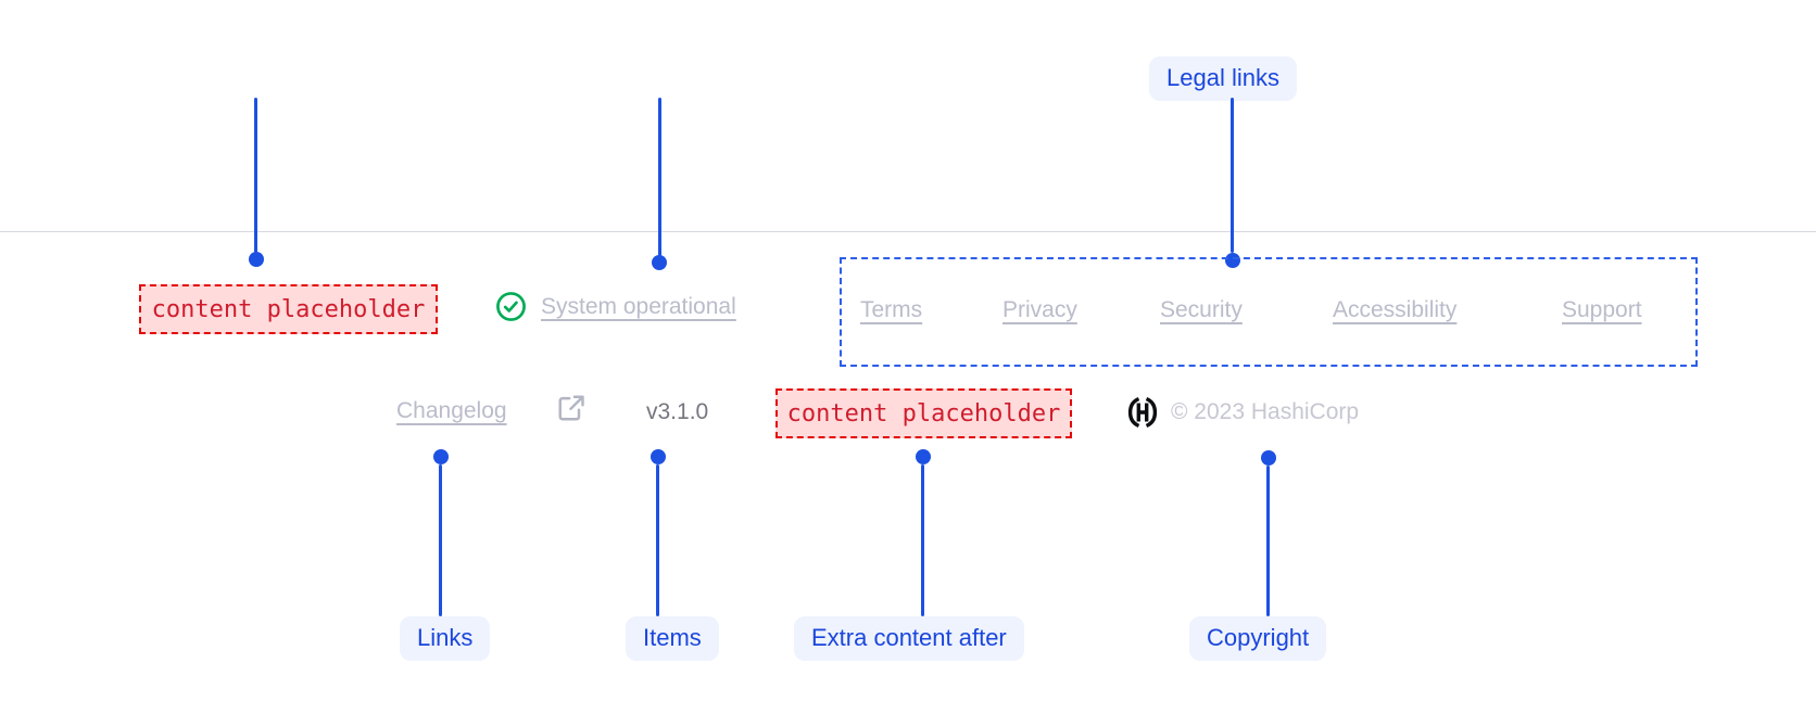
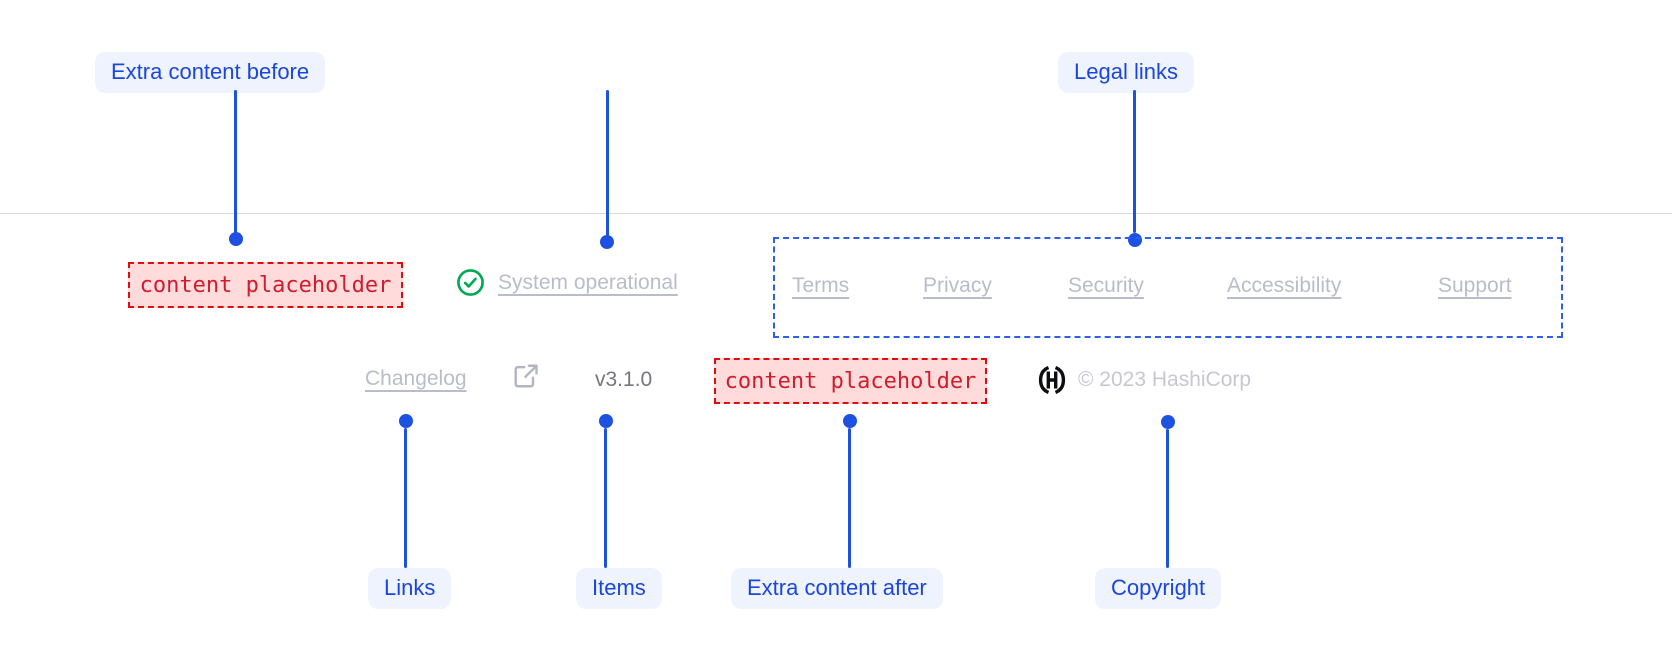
+ Extra content before
  Legal links
  content placeholder
  System operational
  Terms
  Privacy
  Security
  Accessibility
  Support
  Changelog
  v3.1.0
  content placeholder
  © 2023 HashiCorp
  Links
  Items
  Extra content after
  Copyright
